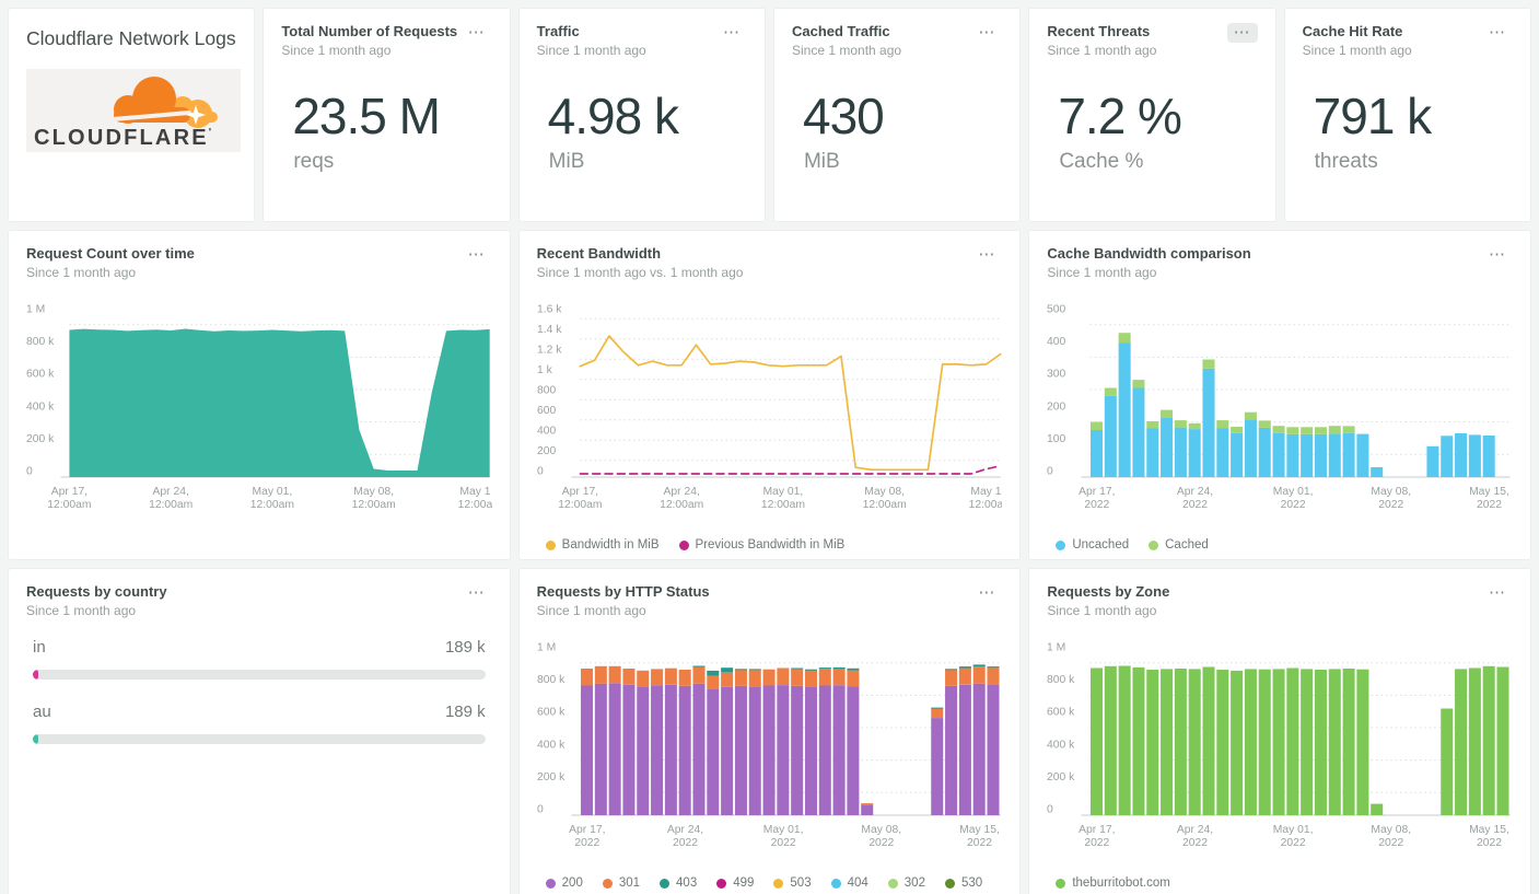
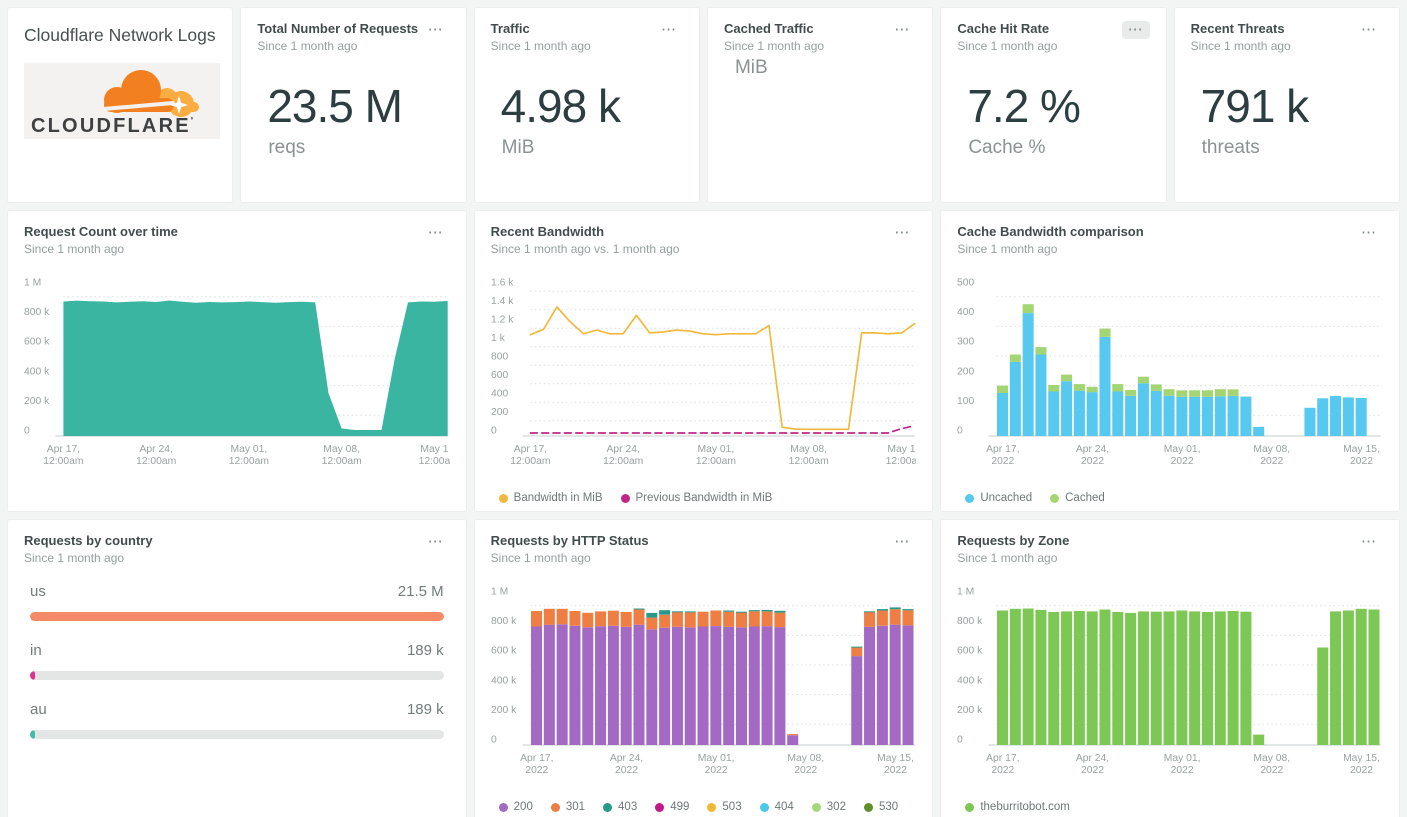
  Cloudflare Network Logs
  CLOUDFLARE'
  Total Number of Requests
  Since 1 month ago
  ⋯
  23.5 M
  reqs
  Traffic
  Since 1 month ago
  ⋯
  4.98 k
  MiB
  Cached Traffic
  Since 1 month ago
  ⋯
- 430
  MiB
- Recent Threats
+ Cache Hit Rate
  Since 1 month ago
  ⋯
  7.2 %
  Cache %
- Cache Hit Rate
+ Recent Threats
  Since 1 month ago
  ⋯
  791 k
  threats
  Request Count over time
  Since 1 month ago
  ⋯
  1 M
  800 k
  600 k
  400 k
  200 k
  0
  Apr 17,
  12:00am
  Apr 24,
  12:00am
  May 01,
  12:00am
  May 08,
  12:00am
  May 1
  12:00a
  Recent Bandwidth
  Since 1 month ago vs. 1 month ago
  ⋯
  1.6 k
  1.4 k
  1.2 k
  1 k
  800
  600
  400
  200
  0
  Apr 17,
  12:00am
  Apr 24,
  12:00am
  May 01,
  12:00am
  May 08,
  12:00am
  May 1
  12:00a
  Bandwidth in MiB
  Previous Bandwidth in MiB
  Cache Bandwidth comparison
  Since 1 month ago
  ⋯
  500
  400
  300
  200
  100
  0
  Apr 17,
  2022
  Apr 24,
  2022
  May 01,
  2022
  May 08,
  2022
  May 15,
  2022
  Uncached
  Cached
  Requests by country
  Since 1 month ago
  ⋯
+ us
+ 21.5 M
  in
  189 k
  au
  189 k
  Requests by HTTP Status
  Since 1 month ago
  ⋯
  1 M
  800 k
  600 k
  400 k
  200 k
  0
  Apr 17,
  2022
  Apr 24,
  2022
  May 01,
  2022
  May 08,
  2022
  May 15,
  2022
  200
  301
  403
  499
  503
  404
  302
  530
  Requests by Zone
  Since 1 month ago
  ⋯
  1 M
  800 k
  600 k
  400 k
  200 k
  0
  Apr 17,
  2022
  Apr 24,
  2022
  May 01,
  2022
  May 08,
  2022
  May 15,
  2022
  theburritobot.com
